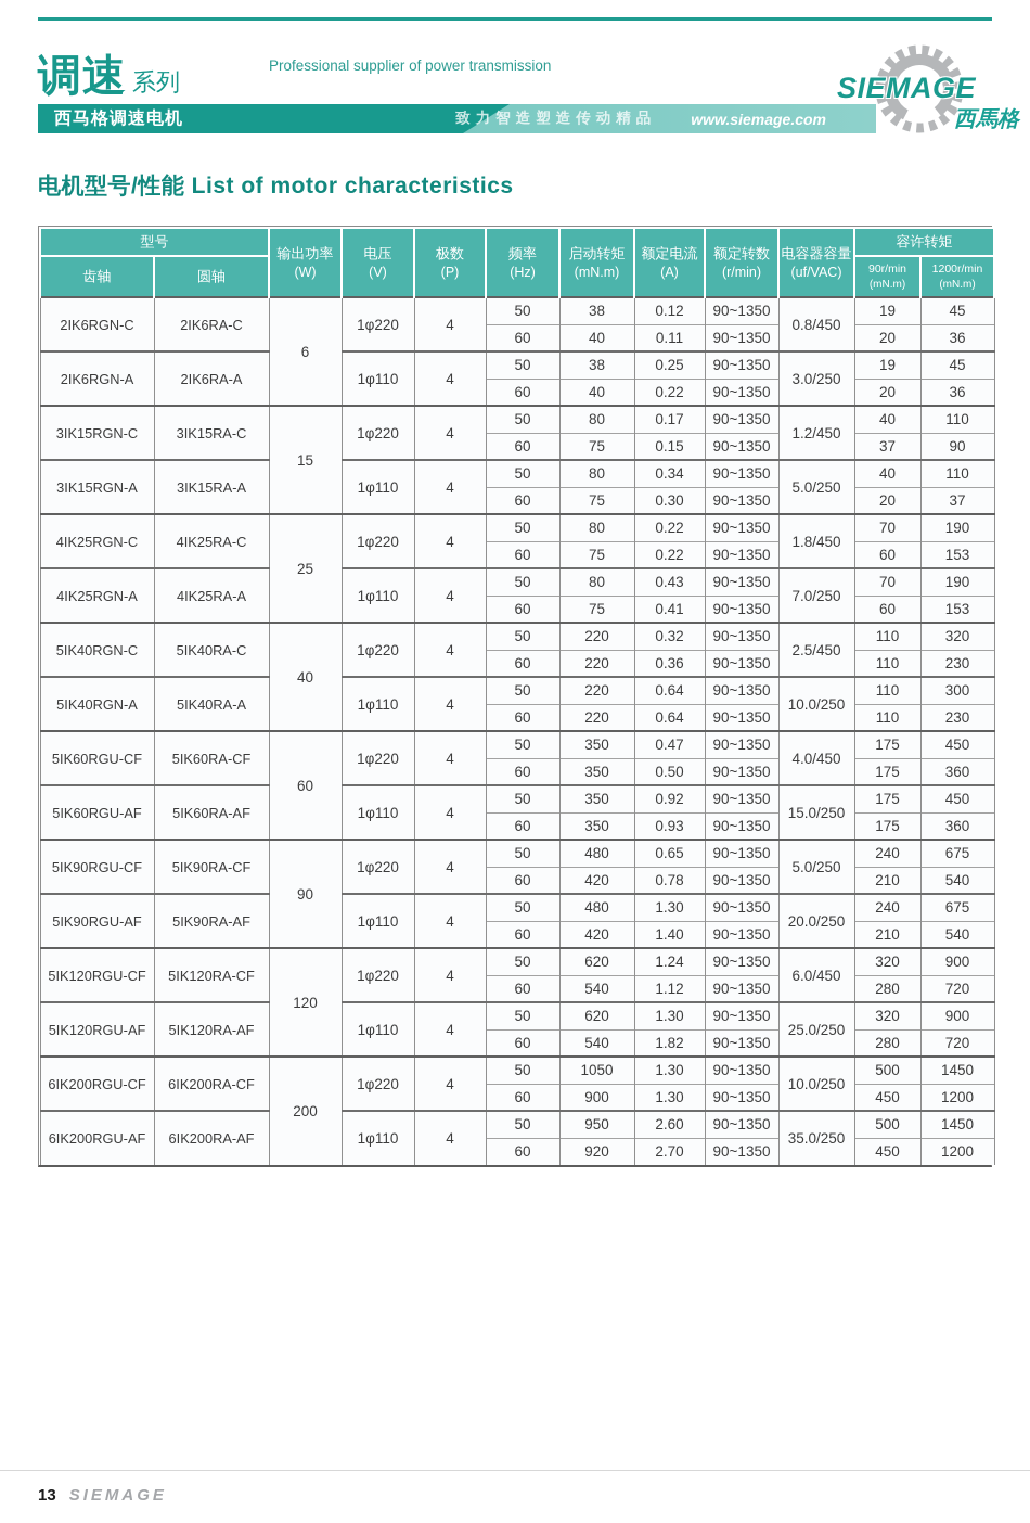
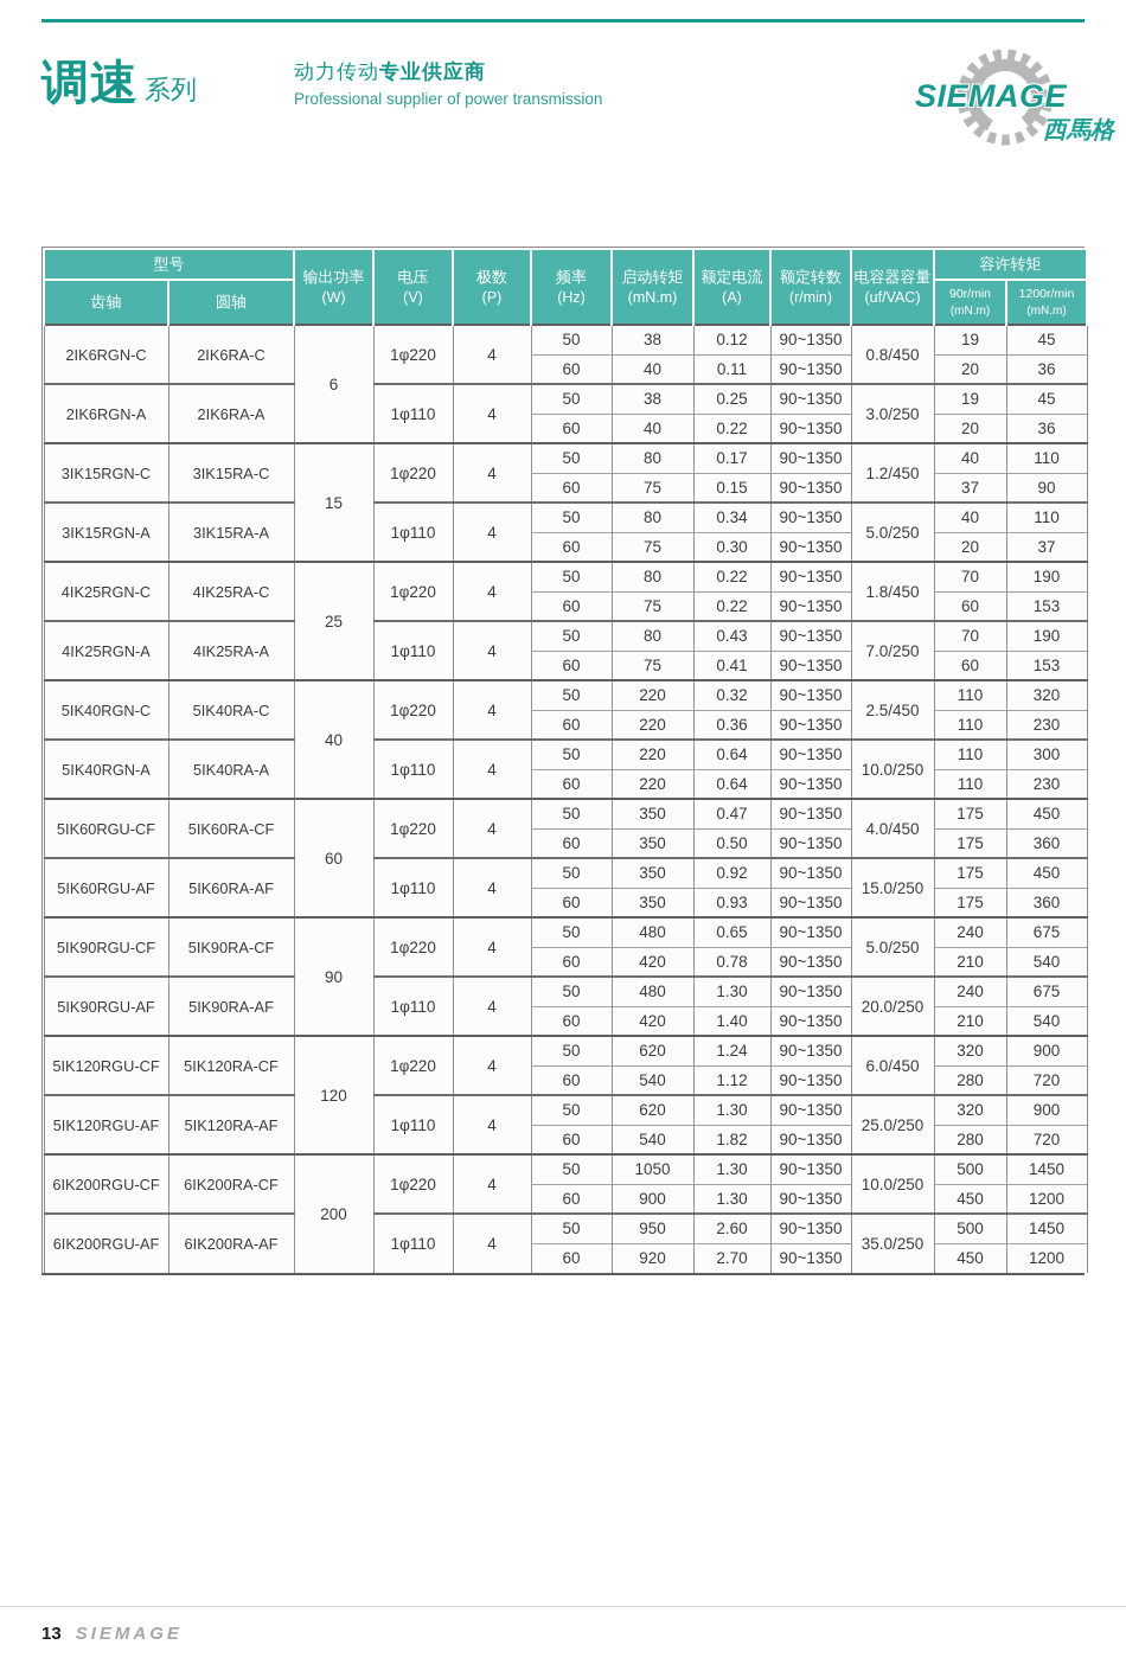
  调速 系列
+ 动力传动专业供应商
  Professional supplier of power transmission
- 西马格调速电机
- 致力智造塑造传动精品
- www.siemage.com
  SIEMAGE
  西馬格
- 电机型号/性能 List of motor characteristics
  型号	输出功率(W)	电压(V)	极数(P)	频率(Hz)	启动转矩(mN.m)	额定电流(A)	额定转数(r/min)	电容器容量(uf/VAC)	容许转矩
  齿轴	圆轴	90r/min(mN.m)	1200r/min(mN.m)
  2IK6RGN-C	2IK6RA-C	6	1φ220	4	50	38	0.12	90~1350	0.8/450	19	45
  60	40	0.11	90~1350	20	36
  2IK6RGN-A	2IK6RA-A	1φ110	4	50	38	0.25	90~1350	3.0/250	19	45
  60	40	0.22	90~1350	20	36
  3IK15RGN-C	3IK15RA-C	15	1φ220	4	50	80	0.17	90~1350	1.2/450	40	110
  60	75	0.15	90~1350	37	90
  3IK15RGN-A	3IK15RA-A	1φ110	4	50	80	0.34	90~1350	5.0/250	40	110
  60	75	0.30	90~1350	20	37
  4IK25RGN-C	4IK25RA-C	25	1φ220	4	50	80	0.22	90~1350	1.8/450	70	190
  60	75	0.22	90~1350	60	153
  4IK25RGN-A	4IK25RA-A	1φ110	4	50	80	0.43	90~1350	7.0/250	70	190
  60	75	0.41	90~1350	60	153
  5IK40RGN-C	5IK40RA-C	40	1φ220	4	50	220	0.32	90~1350	2.5/450	110	320
  60	220	0.36	90~1350	110	230
  5IK40RGN-A	5IK40RA-A	1φ110	4	50	220	0.64	90~1350	10.0/250	110	300
  60	220	0.64	90~1350	110	230
  5IK60RGU-CF	5IK60RA-CF	60	1φ220	4	50	350	0.47	90~1350	4.0/450	175	450
  60	350	0.50	90~1350	175	360
  5IK60RGU-AF	5IK60RA-AF	1φ110	4	50	350	0.92	90~1350	15.0/250	175	450
  60	350	0.93	90~1350	175	360
  5IK90RGU-CF	5IK90RA-CF	90	1φ220	4	50	480	0.65	90~1350	5.0/250	240	675
  60	420	0.78	90~1350	210	540
  5IK90RGU-AF	5IK90RA-AF	1φ110	4	50	480	1.30	90~1350	20.0/250	240	675
  60	420	1.40	90~1350	210	540
  5IK120RGU-CF	5IK120RA-CF	120	1φ220	4	50	620	1.24	90~1350	6.0/450	320	900
  60	540	1.12	90~1350	280	720
  5IK120RGU-AF	5IK120RA-AF	1φ110	4	50	620	1.30	90~1350	25.0/250	320	900
  60	540	1.82	90~1350	280	720
  6IK200RGU-CF	6IK200RA-CF	200	1φ220	4	50	1050	1.30	90~1350	10.0/250	500	1450
  60	900	1.30	90~1350	450	1200
  6IK200RGU-AF	6IK200RA-AF	1φ110	4	50	950	2.60	90~1350	35.0/250	500	1450
  60	920	2.70	90~1350	450	1200
  13
  SIEMAGE
